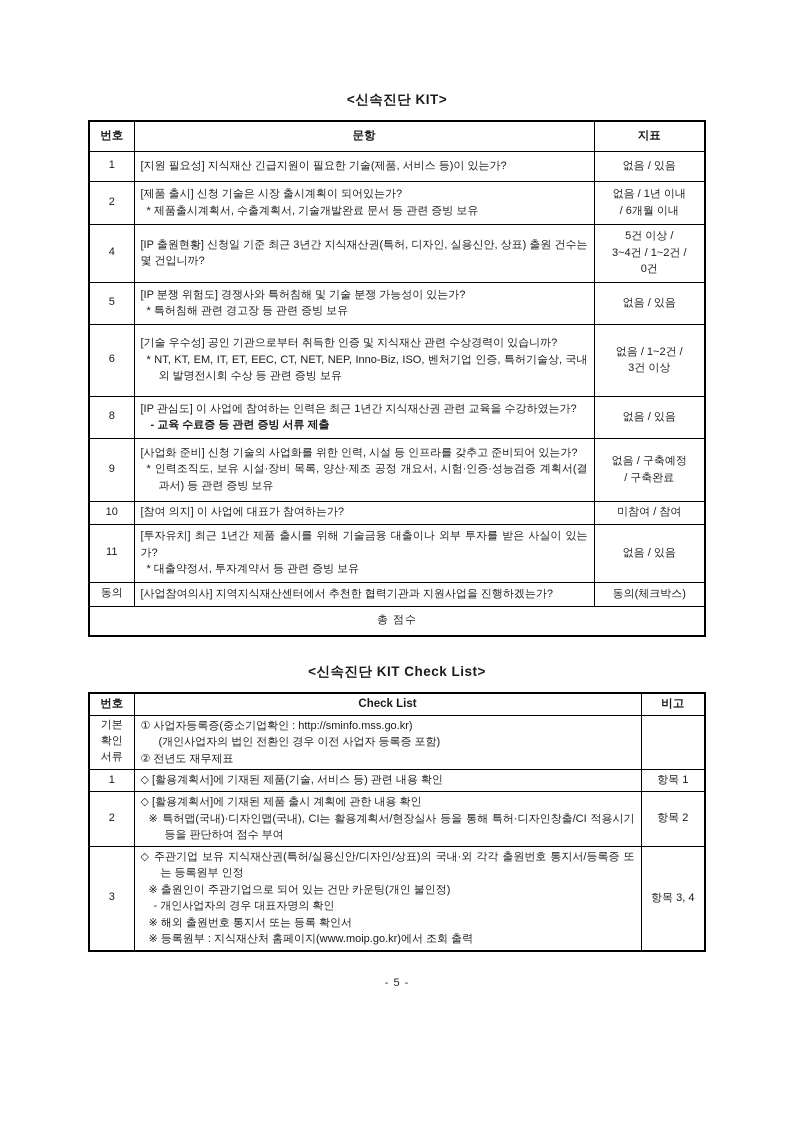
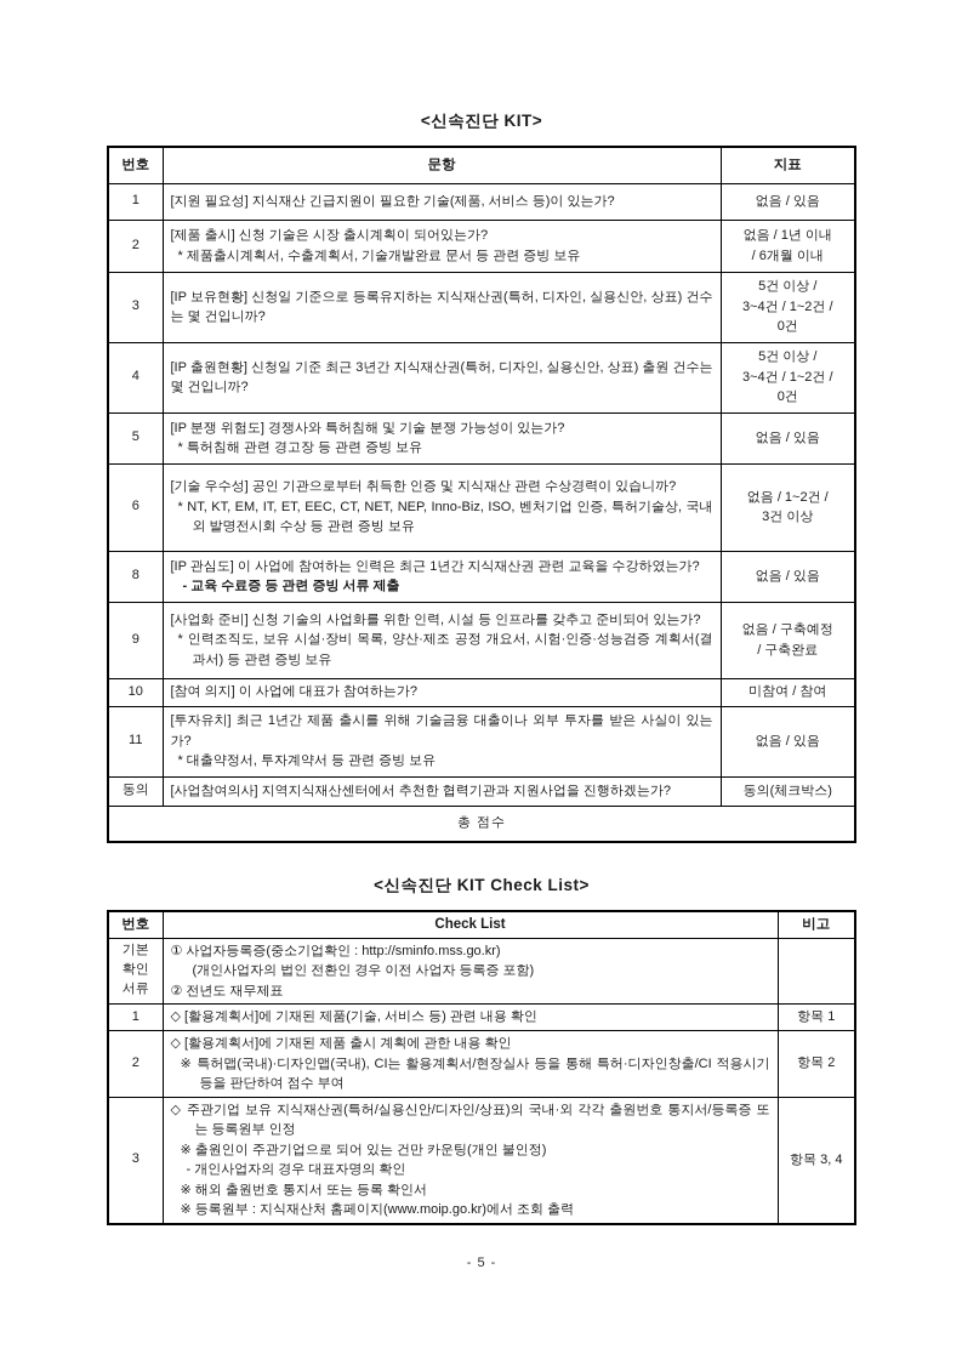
  <신속진단 KIT>
  번호	문항	지표
  1	[지원 필요성] 지식재산 긴급지원이 필요한 기술(제품, 서비스 등)이 있는가?	없음 / 있음
  2	[제품 출시] 신청 기술은 시장 출시계획이 되어있는가?* 제품출시계획서, 수출계획서, 기술개발완료 문서 등 관련 증빙 보유	없음 / 1년 이내 / 6개월 이내
+ 3	[IP 보유현황] 신청일 기준으로 등록유지하는 지식재산권(특허, 디자인, 실용신안, 상표) 건수는 몇 건입니까?	5건 이상 / 3~4건 / 1~2건 / 0건
  4	[IP 출원현황] 신청일 기준 최근 3년간 지식재산권(특허, 디자인, 실용신안, 상표) 출원 건수는 몇 건입니까?	5건 이상 / 3~4건 / 1~2건 / 0건
  5	[IP 분쟁 위험도] 경쟁사와 특허침해 및 기술 분쟁 가능성이 있는가?* 특허침해 관련 경고장 등 관련 증빙 보유	없음 / 있음
  6	[기술 우수성] 공인 기관으로부터 취득한 인증 및 지식재산 관련 수상경력이 있습니까?* NT, KT, EM, IT, ET, EEC, CT, NET, NEP, Inno-Biz, ISO, 벤처기업 인증, 특허기술상, 국내외 발명전시회 수상 등 관련 증빙 보유	없음 / 1~2건 / 3건 이상
  8	[IP 관심도] 이 사업에 참여하는 인력은 최근 1년간 지식재산권 관련 교육을 수강하였는가?- 교육 수료증 등 관련 증빙 서류 제출	없음 / 있음
  9	[사업화 준비] 신청 기술의 사업화를 위한 인력, 시설 등 인프라를 갖추고 준비되어 있는가?* 인력조직도, 보유 시설·장비 목록, 양산·제조 공정 개요서, 시험·인증·성능검증 계획서(결과서) 등 관련 증빙 보유	없음 / 구축예정 / 구축완료
  10	[참여 의지] 이 사업에 대표가 참여하는가?	미참여 / 참여
  11	[투자유치] 최근 1년간 제품 출시를 위해 기술금융 대출이나 외부 투자를 받은 사실이 있는가?* 대출약정서, 투자계약서 등 관련 증빙 보유	없음 / 있음
  동의	[사업참여의사] 지역지식재산센터에서 추천한 협력기관과 지원사업을 진행하겠는가?	동의(체크박스)
  총 점수
  <신속진단 KIT Check List>
  번호	Check List	비고
  기본 확인 서류	① 사업자등록증(중소기업확인 : http://sminfo.mss.go.kr)(개인사업자의 법인 전환인 경우 이전 사업자 등록증 포함)② 전년도 재무제표
  1	◇ [활용계획서]에 기재된 제품(기술, 서비스 등) 관련 내용 확인	항목 1
  2	◇ [활용계획서]에 기재된 제품 출시 계획에 관한 내용 확인※ 특허맵(국내)·디자인맵(국내), CI는 활용계획서/현장실사 등을 통해 특허·디자인창출/CI 적용시기 등을 판단하여 점수 부여	항목 2
  3	◇ 주관기업 보유 지식재산권(특허/실용신안/디자인/상표)의 국내·외 각각 출원번호 통지서/등록증 또는 등록원부 인정※ 출원인이 주관기업으로 되어 있는 건만 카운팅(개인 불인정)- 개인사업자의 경우 대표자명의 확인※ 해외 출원번호 통지서 또는 등록 확인서※ 등록원부 : 지식재산처 홈페이지(www.moip.go.kr)에서 조회 출력	항목 3, 4
  - 5 -
